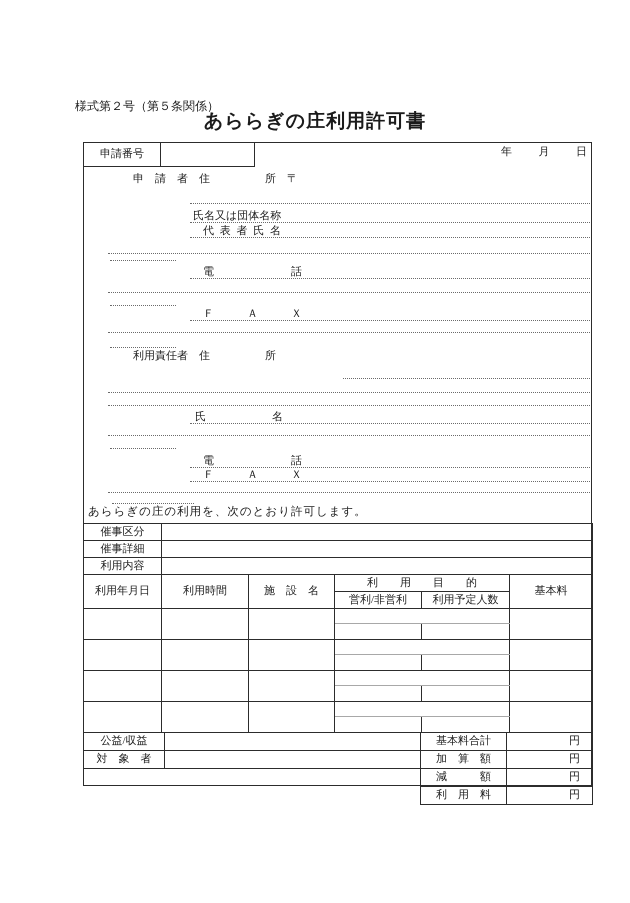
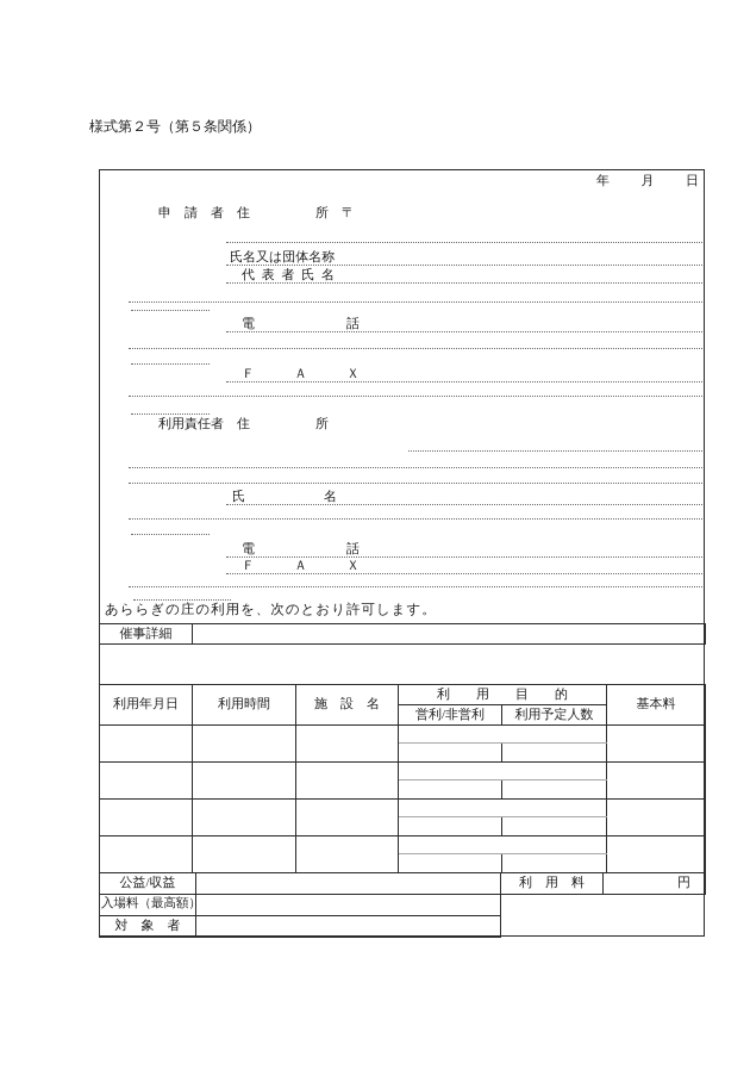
  様式第２号（第５条関係）
- あららぎの庄利用許可書
- 申請番号
  年
  月
  日
  申 請 者 住 所 〒
  氏名又は団体名称
  代 表 者 氏 名
  電 話
  Ｆ Ａ Ｘ
  利用責任者 住 所
  氏 名
  電 話
  Ｆ Ａ Ｘ
  あららぎの庄の利用を、次のとおり許可します。
- 催事区分
  催事詳細
- 利用内容
  利用年月日	利用時間	施 設 名	利 用 目 的	基本料
  営利/非営利	利用予定人数
  公益/収益
+ 入場料（最高額）
  対 象 者
- 基本料合計	円
- 加 算 額	円
- 減 額	円
  利 用 料	円
